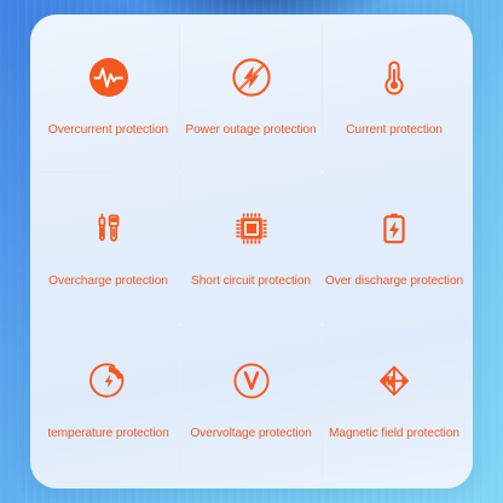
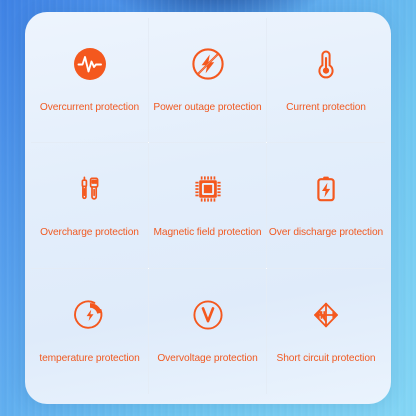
  Overcurrent protection
  Power outage protection
  Current protection
  Overcharge protection
- Short circuit protection
+ Magnetic field protection
  Over discharge protection
  temperature protection
  Overvoltage protection
- Magnetic field protection
+ Short circuit protection
